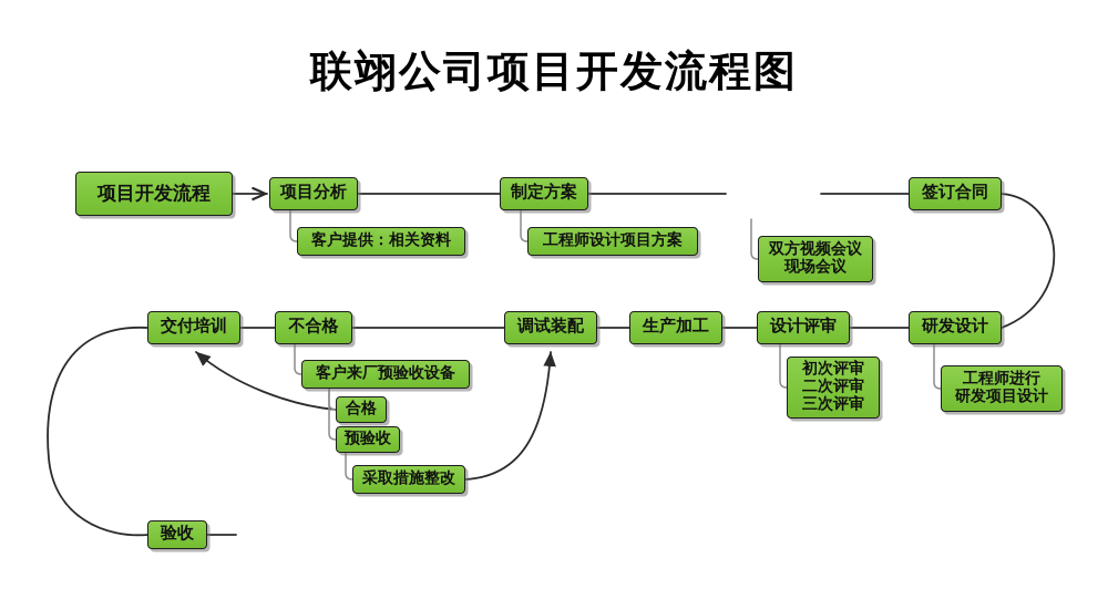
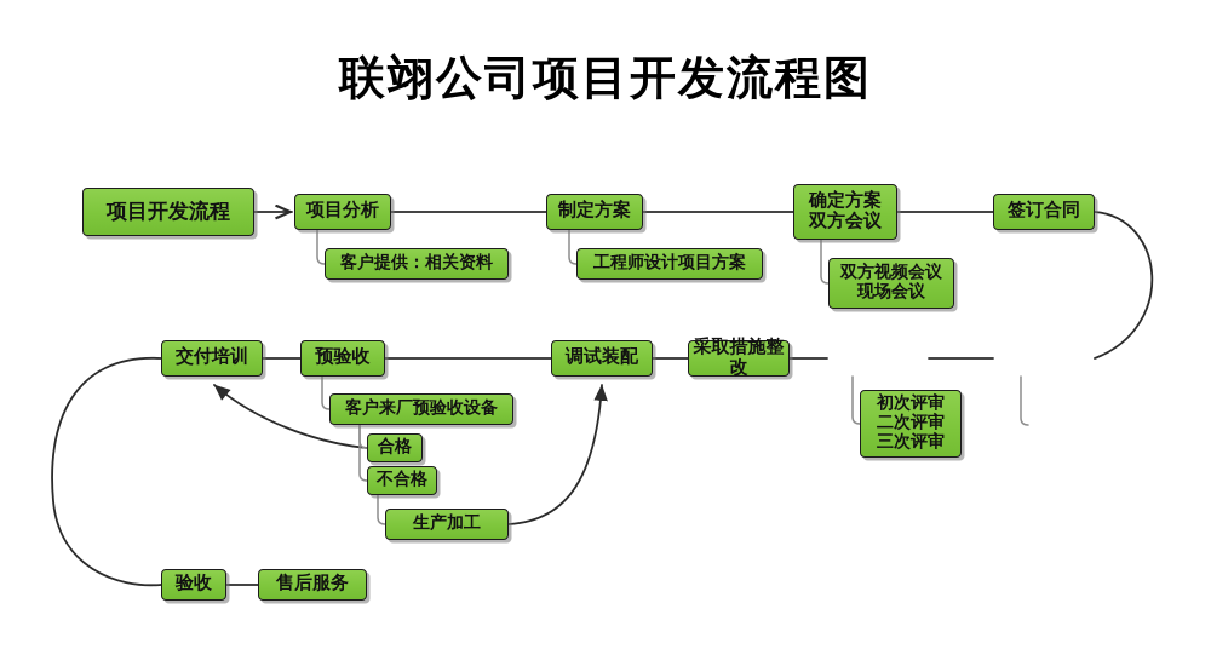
  联翊公司项目开发流程图
  项目开发流程
  项目分析
  客户提供：相关资料
  制定方案
  工程师设计项目方案
+ 确定方案
+ 双方会议
  双方视频会议
  现场会议
  签订合同
- 研发设计
- 工程师进行
- 研发项目设计
- 设计评审
  初次评审
  二次评审
  三次评审
- 生产加工
+ 采取措施整改
  调试装配
- 不合格
+ 预验收
  客户来厂预验收设备
  合格
- 预验收
+ 不合格
- 采取措施整改
+ 生产加工
  交付培训
  验收
+ 售后服务
